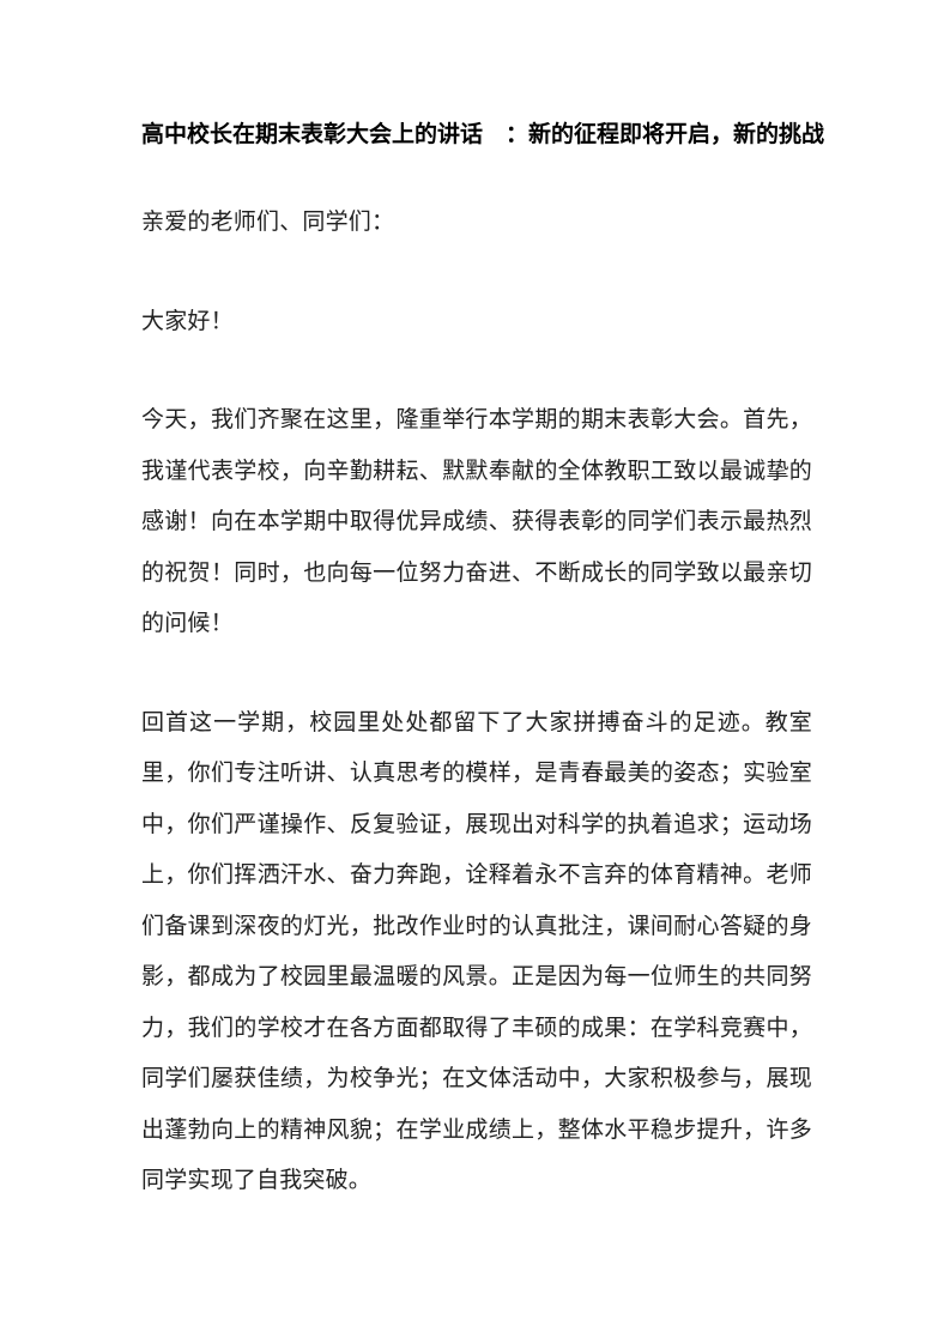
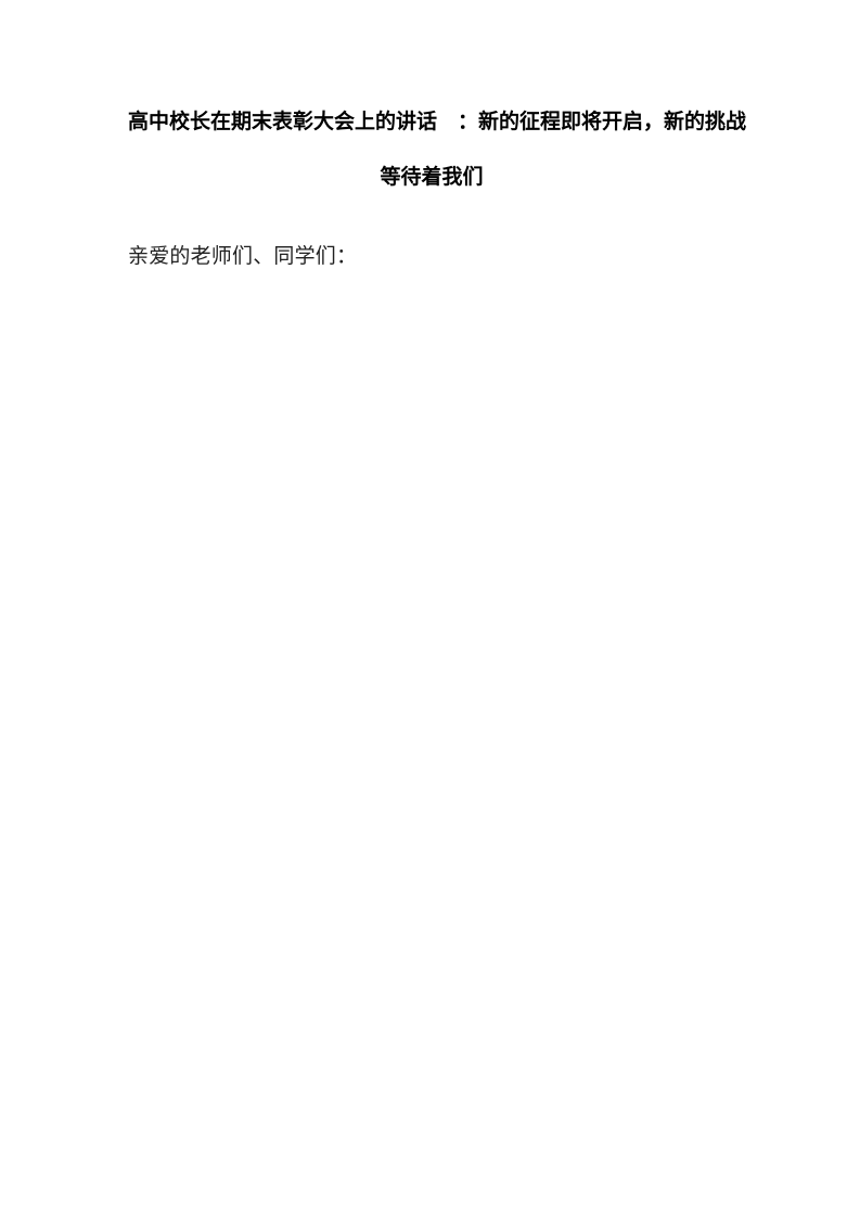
  高中校长在期末表彰大会上的讲话 ：新的征程即将开启，新的挑战
+ 等待着我们
  亲爱的老师们、同学们：
- 大家好！
- 今天，我们齐聚在这里，隆重举行本学期的期末表彰大会。首先，我谨代表学校，向辛勤耕耘、默默奉献的全体教职工致以最诚挚的感谢！向在本学期中取得优异成绩、获得表彰的同学们表示最热烈的祝贺！同时，也向每一位努力奋进、不断成长的同学致以最亲切的问候！
- 回首这一学期，校园里处处都留下了大家拼搏奋斗的足迹。教室里，你们专注听讲、认真思考的模样，是青春最美的姿态；实验室中，你们严谨操作、反复验证，展现出对科学的执着追求；运动场上，你们挥洒汗水、奋力奔跑，诠释着永不言弃的体育精神。老师们备课到深夜的灯光，批改作业时的认真批注，课间耐心答疑的身影，都成为了校园里最温暖的风景。正是因为每一位师生的共同努力，我们的学校才在各方面都取得了丰硕的成果：在学科竞赛中，同学们屡获佳绩，为校争光；在文体活动中，大家积极参与，展现出蓬勃向上的精神风貌；在学业成绩上，整体水平稳步提升，许多同学实现了自我突破。
